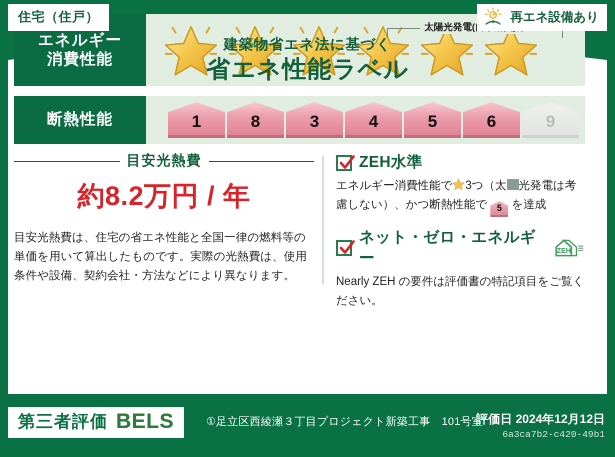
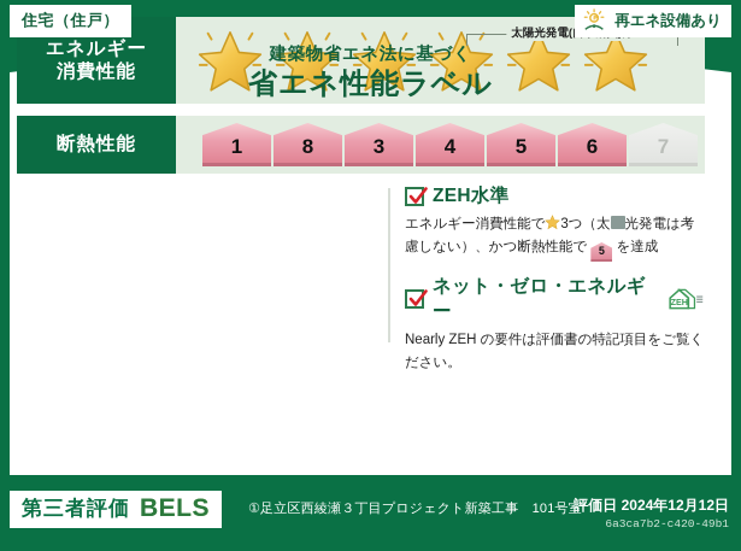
  住宅（住戸）
  再エネ設備あり
  建築物省エネ法に基づく
  省エネ性能ラベル
  エネルギー
  消費性能
  断熱性能
  1
  8
  3
  4
  5
  6
- 9
+ 7
- 目安光熱費
- 約8.2万円 / 年
- 目安光熱費は、住宅の省エネ性能と全国一律の燃料等の単価を用いて算出したものです。実際の光熱費は、使用条件や設備、契約会社・方法などにより異なります。
  ZEH水準
  エネルギー消費性能で 3つ（太 光発電は考慮しない）、かつ断熱性能で 5 を達成
  ネット・ゼロ・エネルギー
  ZEH
  Nearly ZEH の要件は評価書の特記項目をご覧ください。
  第三者評価
  BELS
  ①足立区西綾瀬３丁目プロジェクト新築工事 101号室
  評価日 2024年12月12日
  6a3ca7b2-c420-49b1
